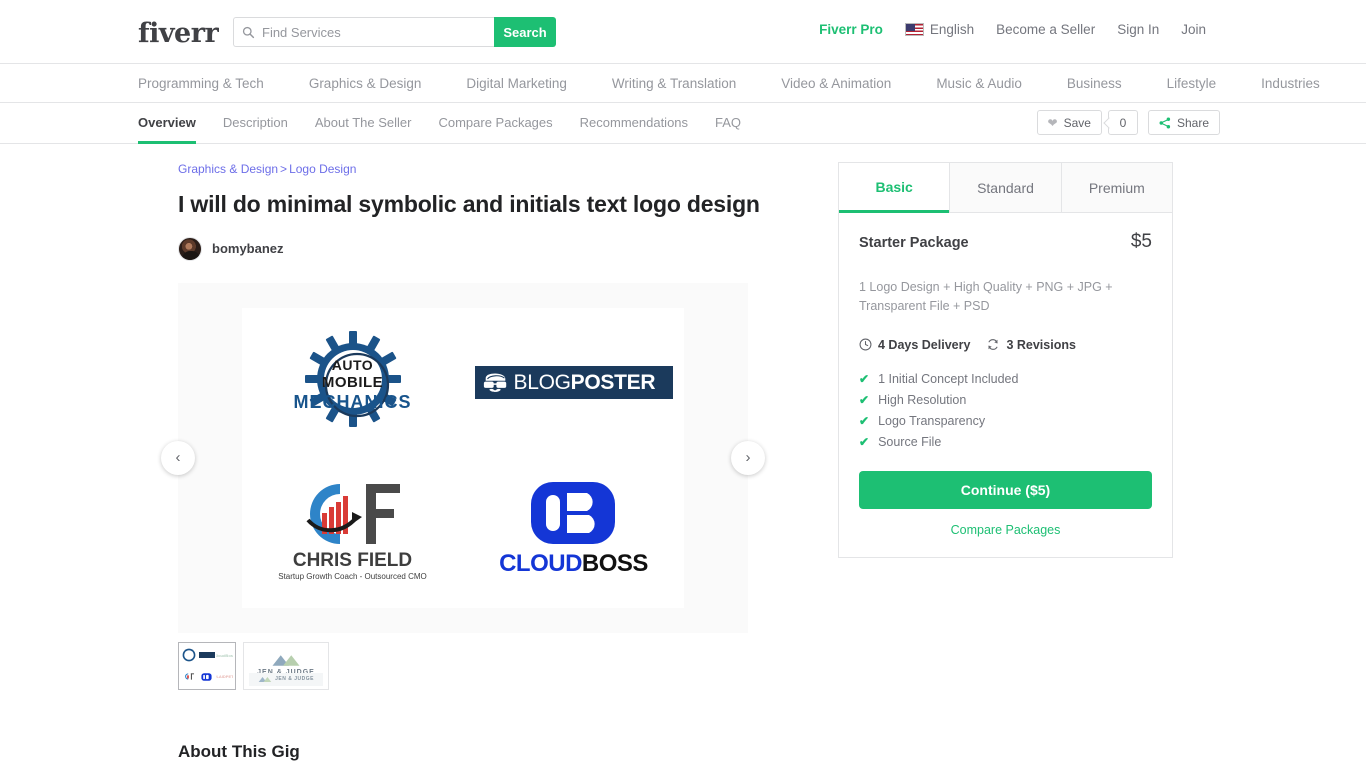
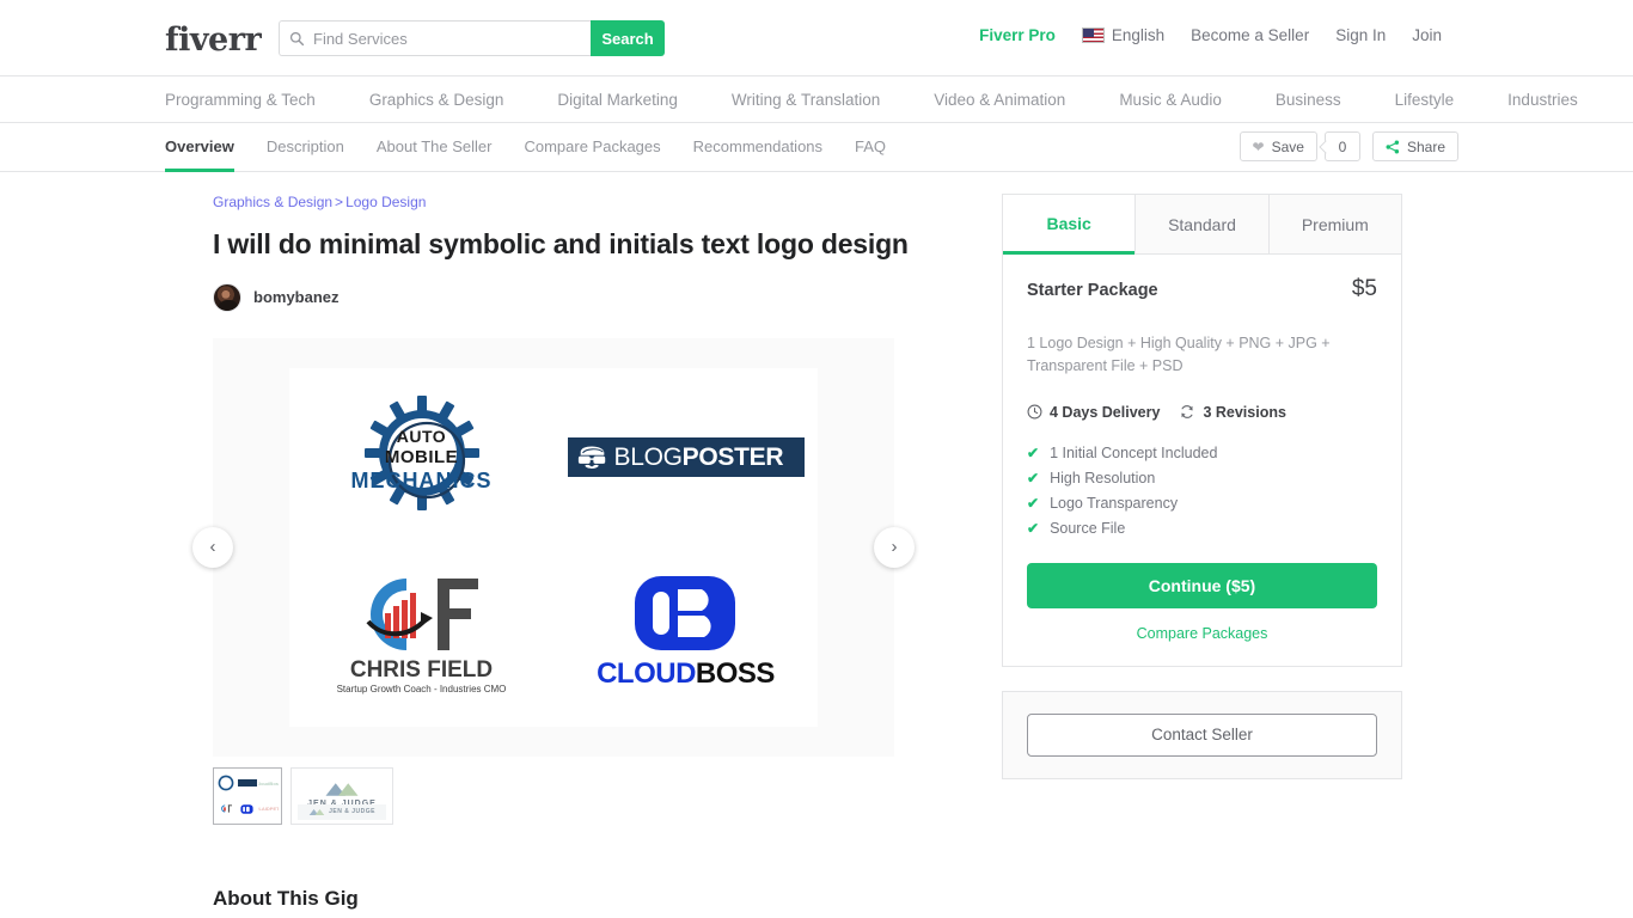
  fiverr
  Find Services
  Search
  Fiverr Pro
  English
  Become a Seller
  Sign In
  Join
  Programming & Tech
  Graphics & Design
  Digital Marketing
  Writing & Translation
  Video & Animation
  Music & Audio
  Business
  Lifestyle
  Industries
  Overview
  Description
  About The Seller
  Compare Packages
  Recommendations
  FAQ
  ❤
  Save
  0
  Share
  Graphics & Design > Logo Design
  I will do minimal symbolic and initials text logo design
  bomybanez
  ‹
  ›
  AUTO
  MOBILE
  MECHANICS
  BLOGPOSTER
  CHRIS FIELD
- Startup Growth Coach - Outsourced CMO
+ Startup Growth Coach - Industries CMO
  CLOUDBOSS
  About This Gig
  Basic
  Standard
  Premium
  Starter Package
  $5
  1 Logo Design + High Quality + PNG + JPG + Transparent File + PSD
  4 Days Delivery
  3 Revisions
  ✔
  1 Initial Concept Included
  ✔
  High Resolution
  ✔
  Logo Transparency
  ✔
  Source File
  Continue ($5)
  Compare Packages
+ Contact Seller
